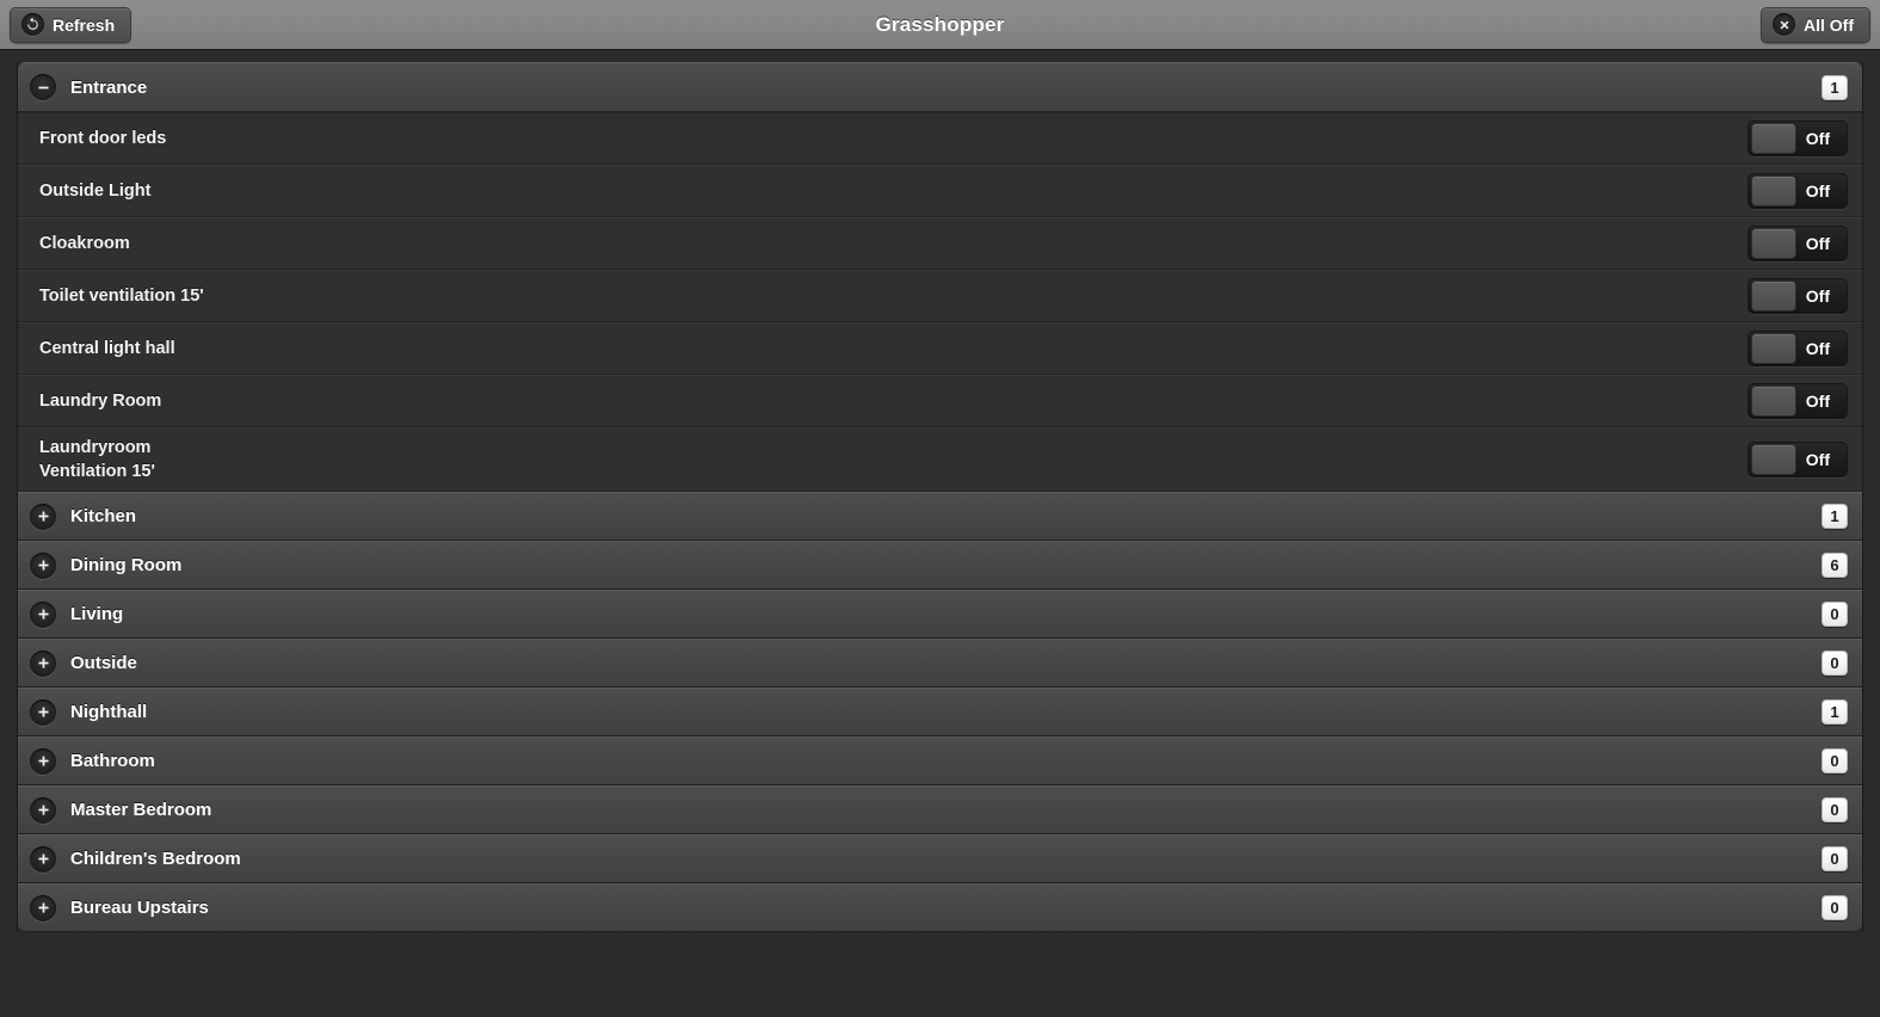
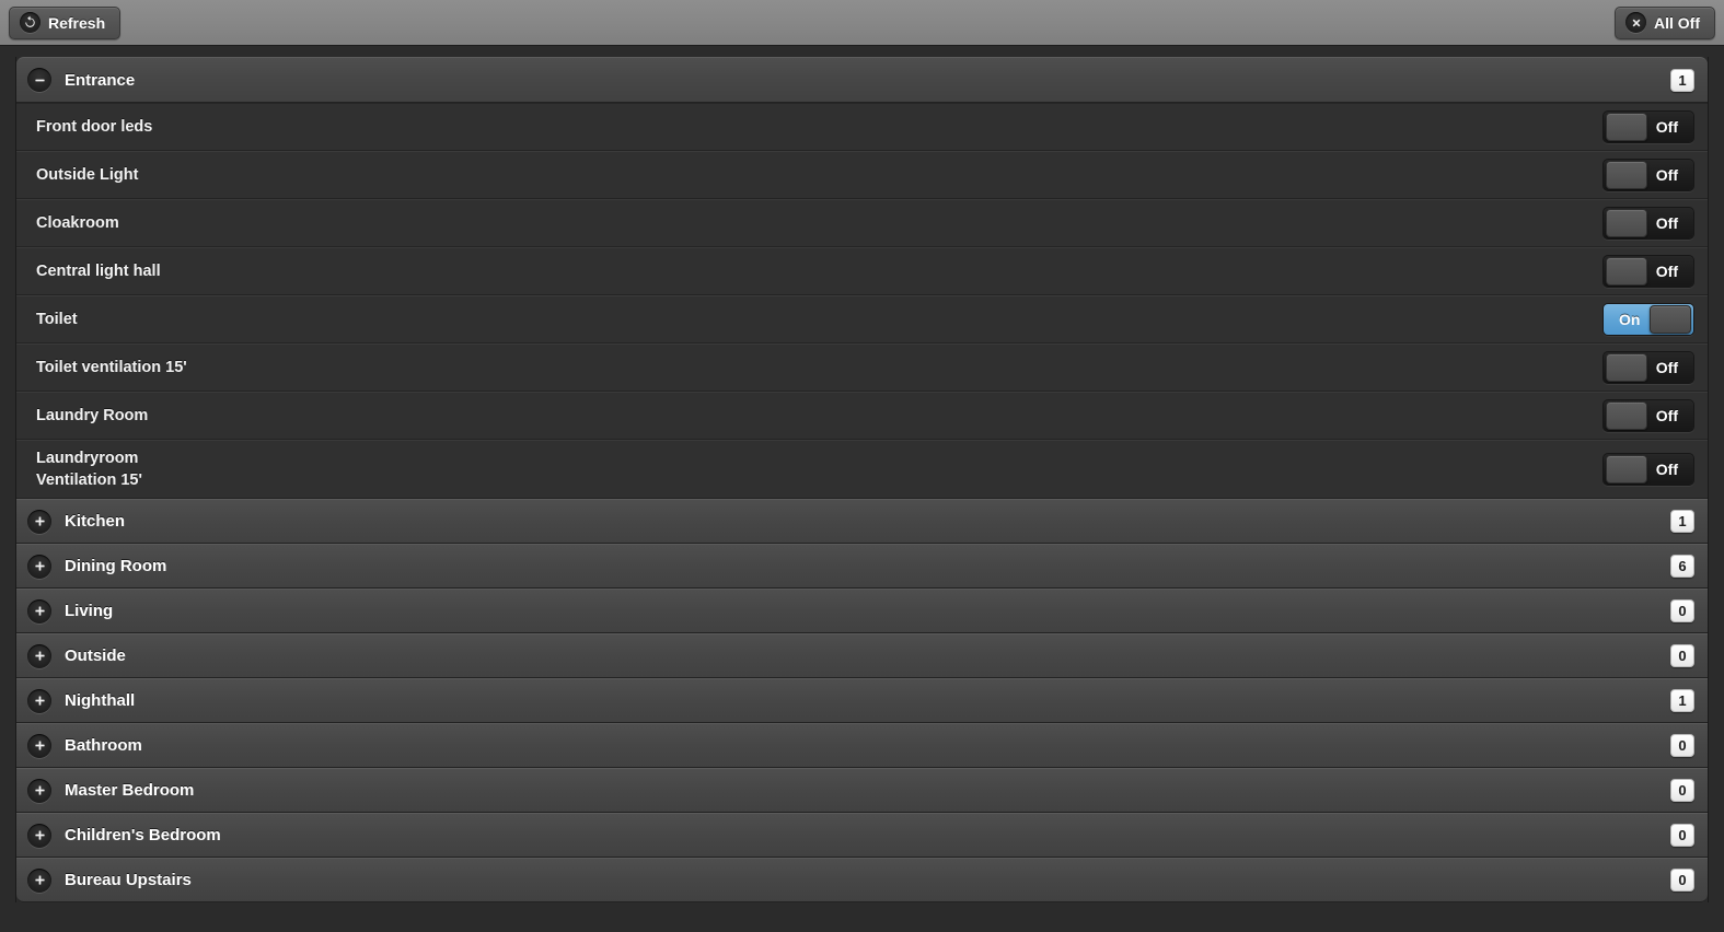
  Refresh
- Grasshopper
  All Off
  Entrance
  1
  Front door leds
  Off
  Outside Light
  Off
  Cloakroom
  Off
- Toilet ventilation 15'
+ Central light hall
  Off
+ Toilet
+ On
- Central light hall
+ Toilet ventilation 15'
  Off
  Laundry Room
  Off
  Laundryroom
  Ventilation 15'
  Off
  Kitchen
  1
  Dining Room
  6
  Living
  0
  Outside
  0
  Nighthall
  1
  Bathroom
  0
  Master Bedroom
  0
  Children's Bedroom
  0
  Bureau Upstairs
  0
